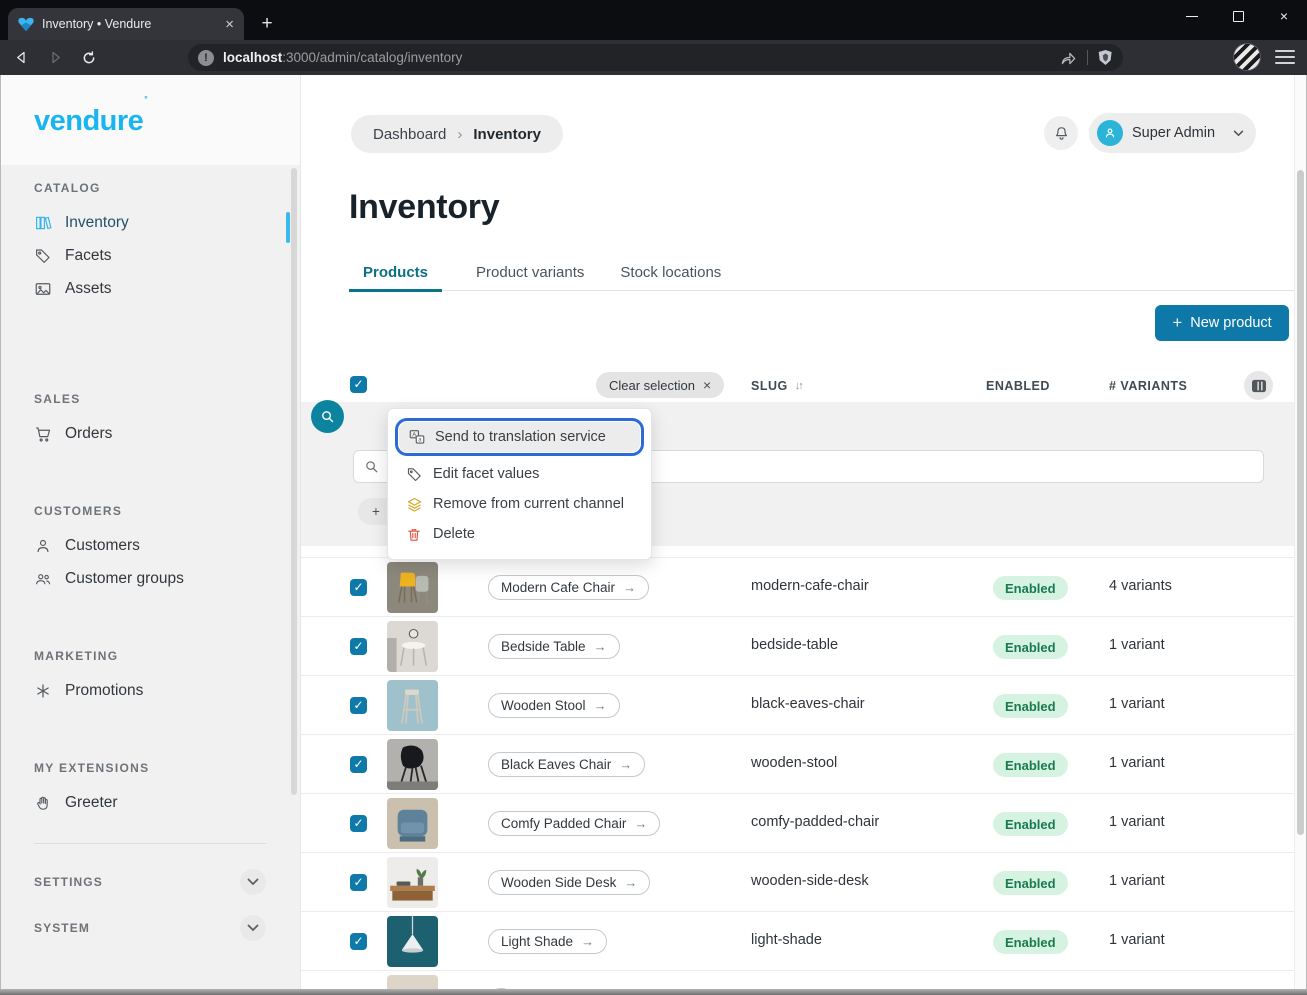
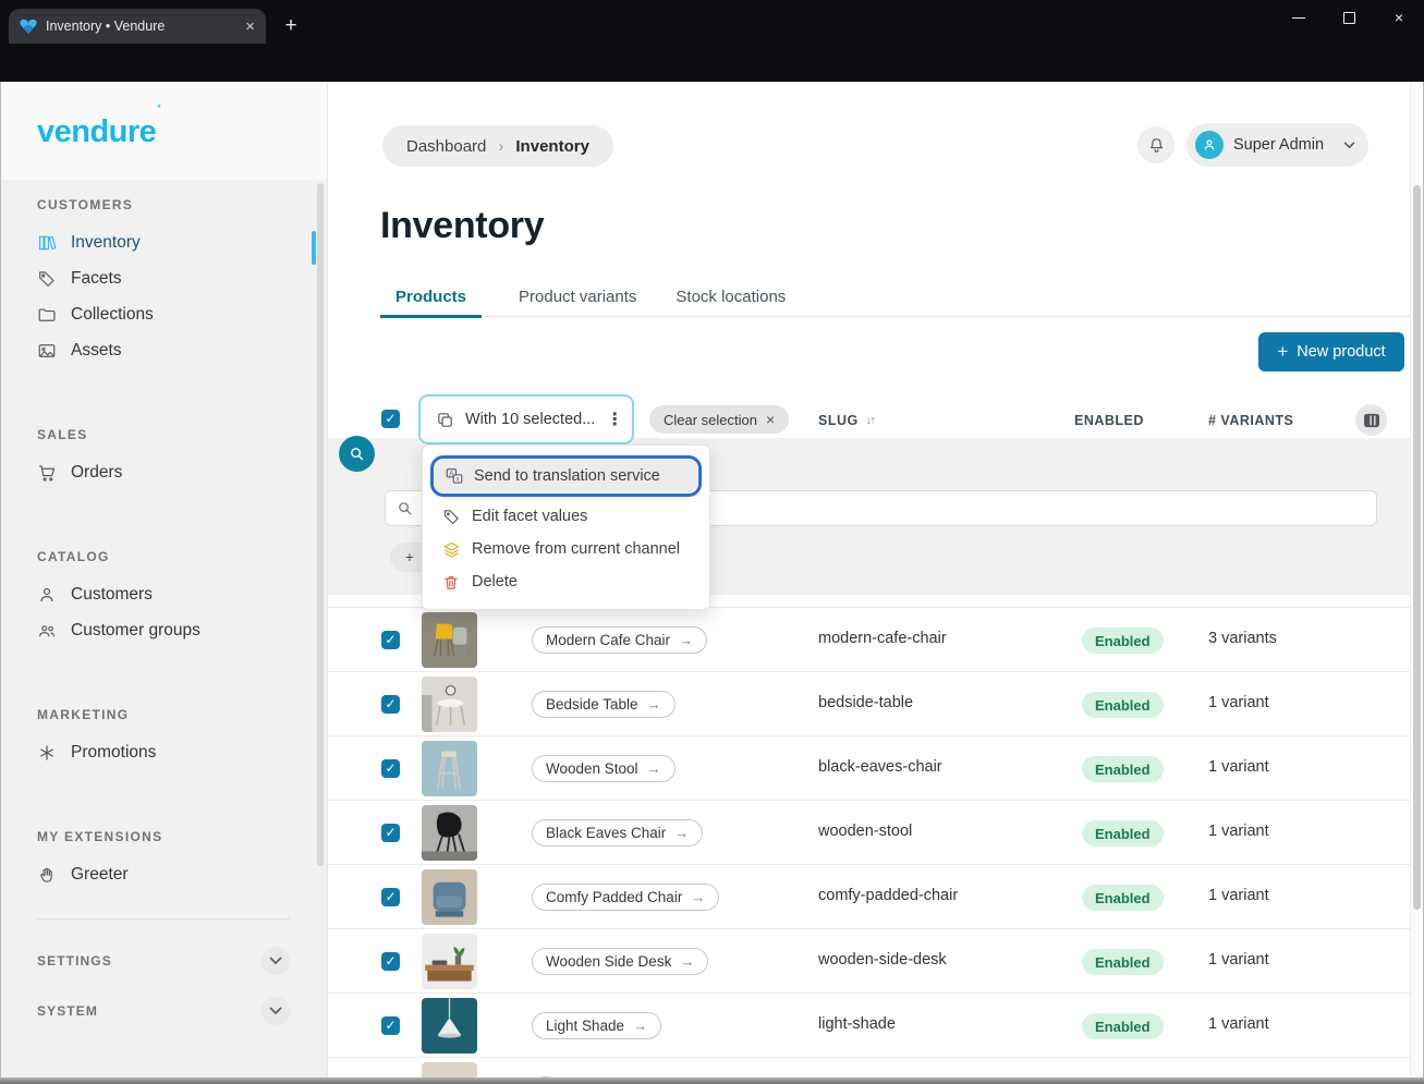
  Inventory • Vendure
  ×
  +
  ×
- !
- localhost
- :3000/admin/catalog/inventory
  vendure˚
- CATALOG
+ CUSTOMERS
  Inventory
  Facets
+ Collections
  Assets
  SALES
  Orders
- CUSTOMERS
+ CATALOG
  Customers
  Customer groups
  MARKETING
  Promotions
  MY EXTENSIONS
  Greeter
  SETTINGS
  SYSTEM
  Dashboard
  ›
  Inventory
  Super Admin
  Inventory
  Products
  Product variants
  Stock locations
  +
  New product
  ✓
+ With 10 selected...
+ ⋮
  Clear selection
  ×
  SLUG
  ↓↑
  ENABLED
  # VARIANTS
  +
  Send to translation service
  Edit facet values
  Remove from current channel
  Delete
  ✓
  Modern Cafe Chair
  →
  modern-cafe-chair
  Enabled
- 4 variants
+ 3 variants
  ✓
  Bedside Table
  →
  bedside-table
  Enabled
  1 variant
  ✓
  Wooden Stool
  →
  black-eaves-chair
  Enabled
  1 variant
  ✓
  Black Eaves Chair
  →
  wooden-stool
  Enabled
  1 variant
  ✓
  Comfy Padded Chair
  →
  comfy-padded-chair
  Enabled
  1 variant
  ✓
  Wooden Side Desk
  →
  wooden-side-desk
  Enabled
  1 variant
  ✓
  Light Shade
  →
  light-shade
  Enabled
  1 variant
